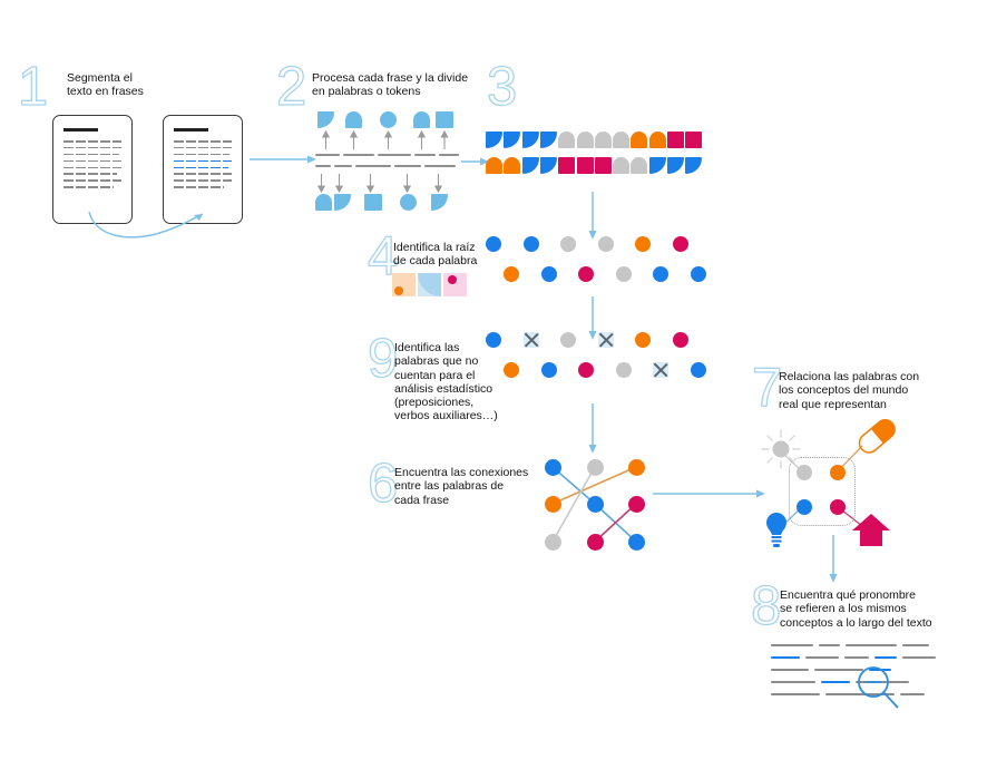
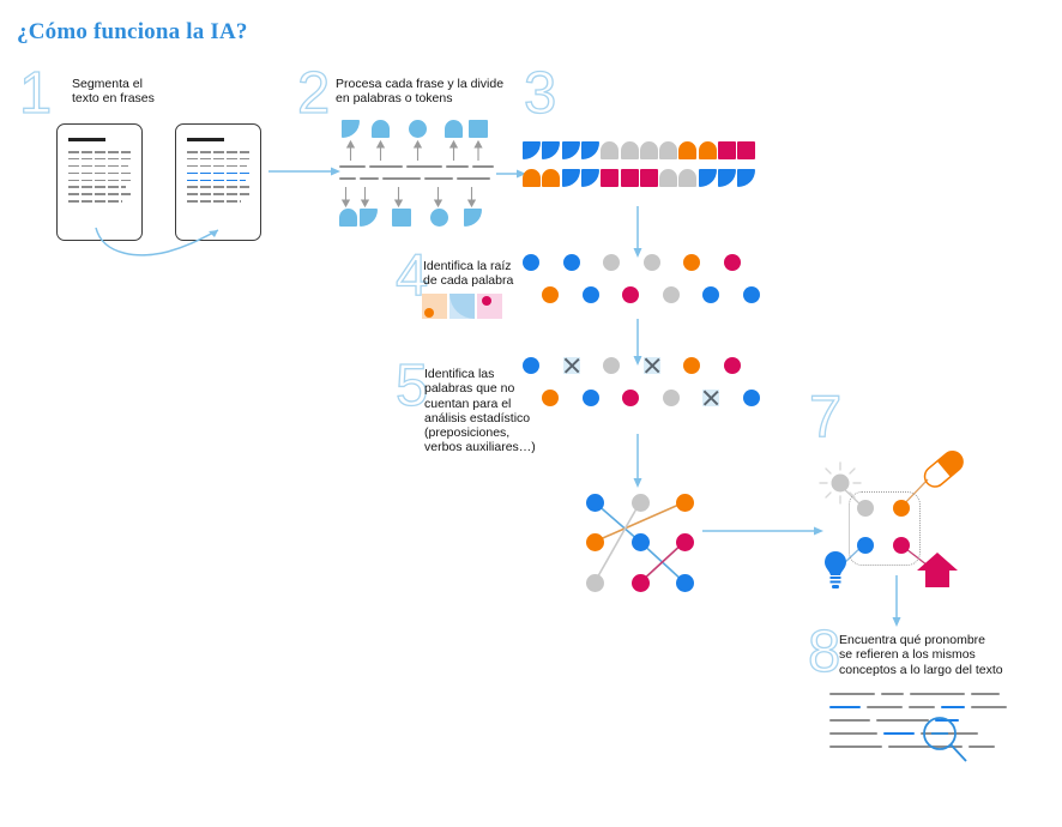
+ ¿Cómo funciona la IA?
  1
  Segmenta el
  texto en frases
  2
  Procesa cada frase y la divide
  en palabras o tokens
  3
  4
  Identifica la raíz
  de cada palabra
- 9
+ 5
  Identifica las
  palabras que no
  cuentan para el
  análisis estadístico
  (preposiciones,
  verbos auxiliares…)
- 6
- Encuentra las conexiones
- entre las palabras de
- cada frase
  7
- Relaciona las palabras con
- los conceptos del mundo
- real que representan
  8
  Encuentra qué pronombre
  se refieren a los mismos
  conceptos a lo largo del texto
